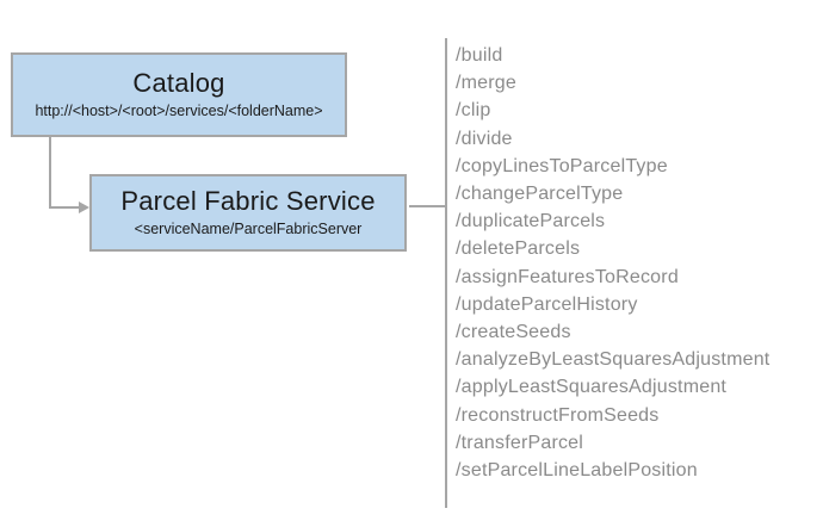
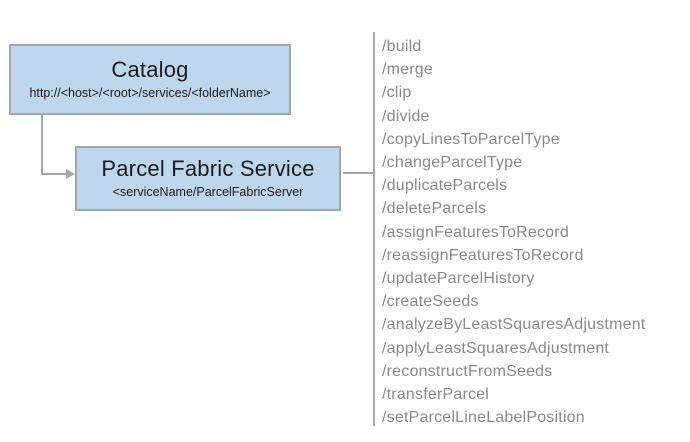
  Catalog
  http://<host>/<root>/services/<folderName>
  Parcel Fabric Service
  <serviceName/ParcelFabricServer
  /build
  /merge
  /clip
  /divide
  /copyLinesToParcelType
  /changeParcelType
  /duplicateParcels
  /deleteParcels
  /assignFeaturesToRecord
+ /reassignFeaturesToRecord
  /updateParcelHistory
  /createSeeds
  /analyzeByLeastSquaresAdjustment
  /applyLeastSquaresAdjustment
  /reconstructFromSeeds
  /transferParcel
  /setParcelLineLabelPosition
